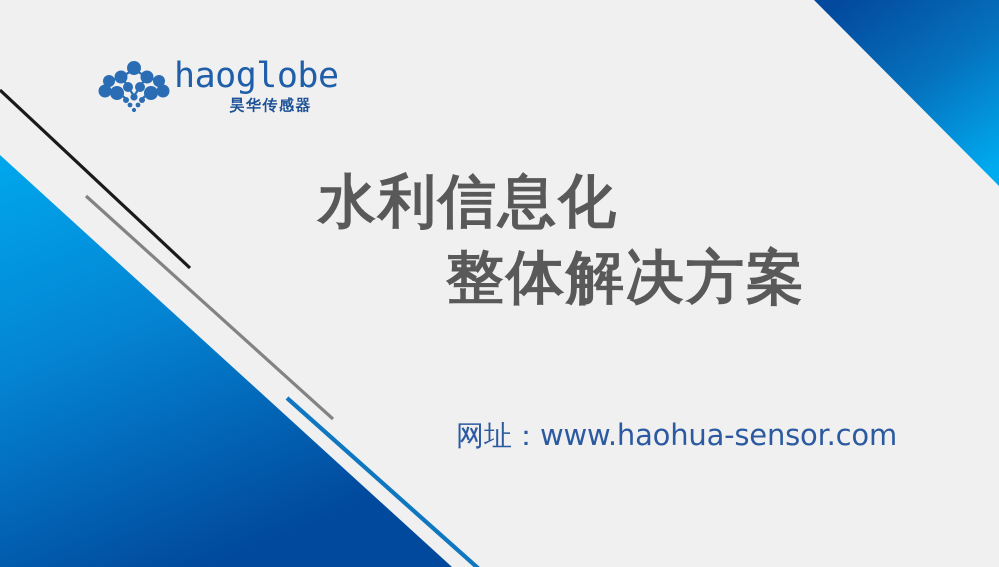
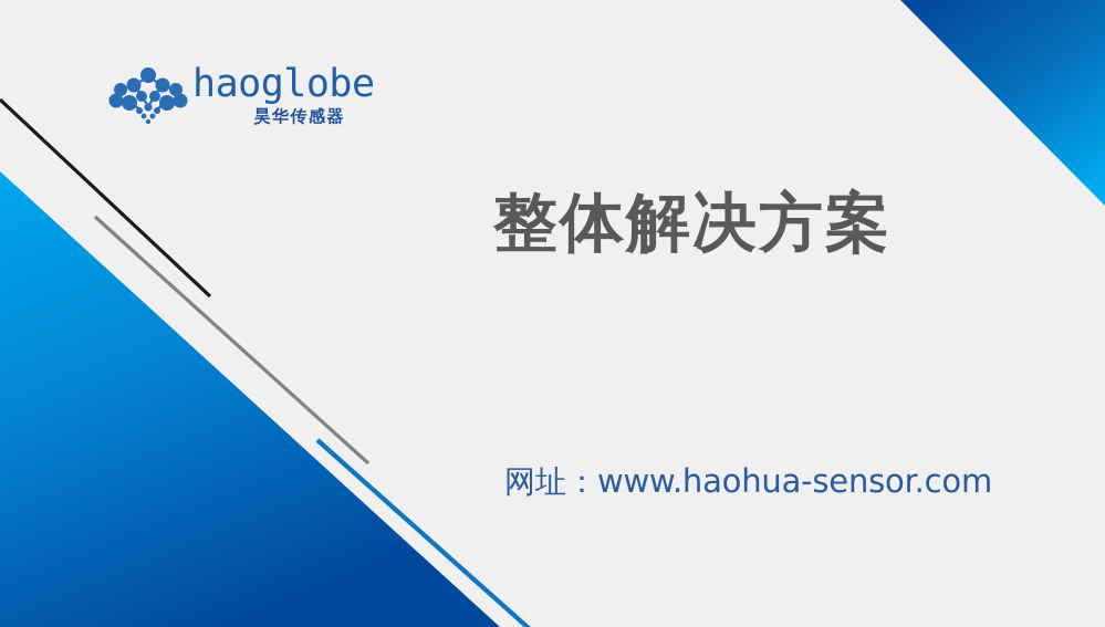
  haoglobe
  昊华传感器
- 水利信息化
  整体解决方案
  网址：www.haohua-sensor.com
